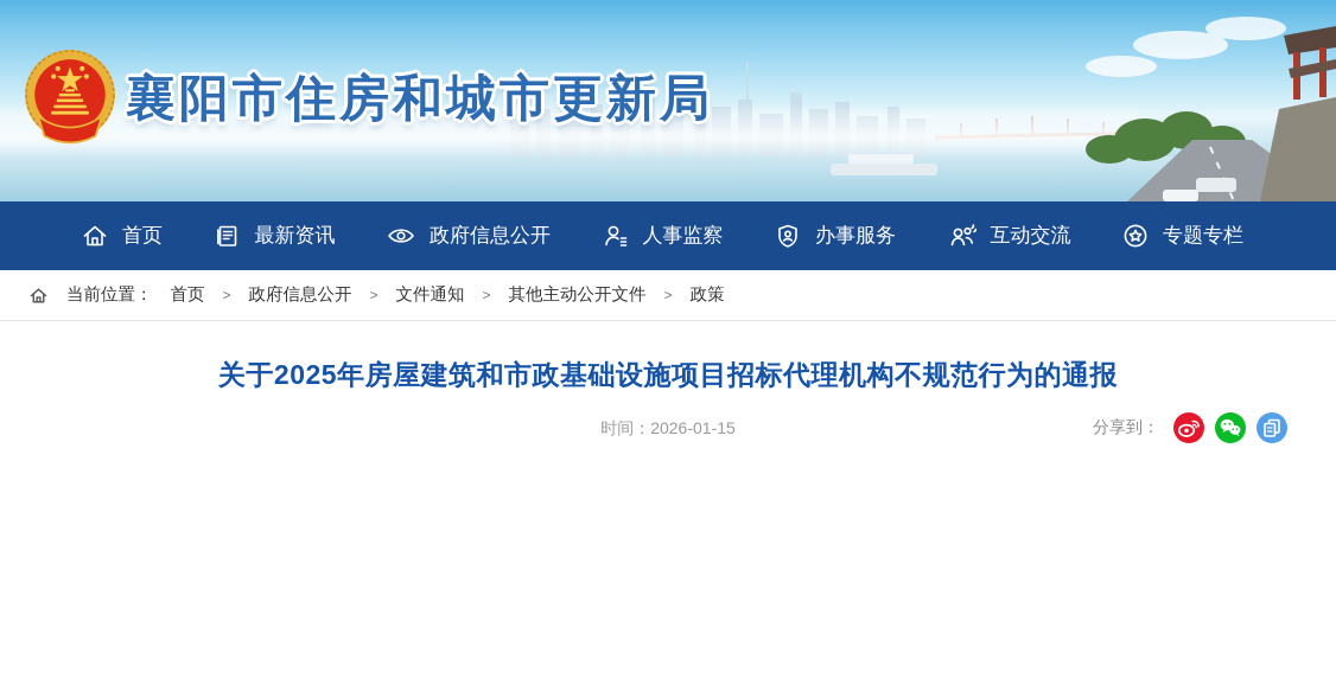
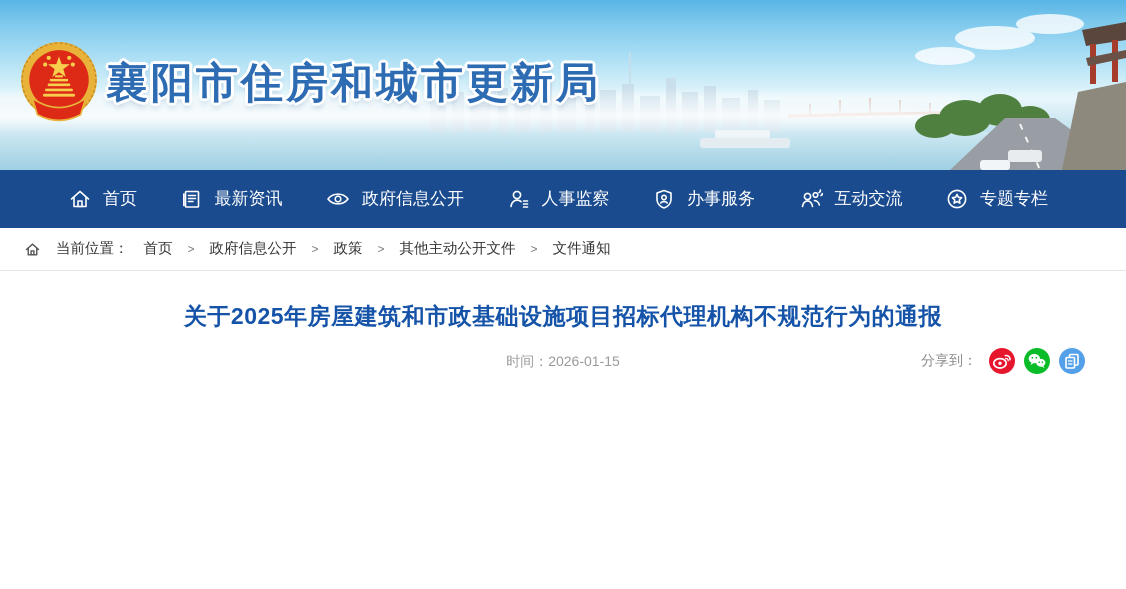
  襄阳市住房和城市更新局
  首页
  最新资讯
  政府信息公开
  人事监察
  办事服务
  互动交流
  专题专栏
  当前位置：
  首页
  >
  政府信息公开
  >
- 文件通知
+ 政策
  >
  其他主动公开文件
  >
- 政策
+ 文件通知
  关于2025年房屋建筑和市政基础设施项目招标代理机构不规范行为的通报
  时间：2026-01-15
  分享到：
